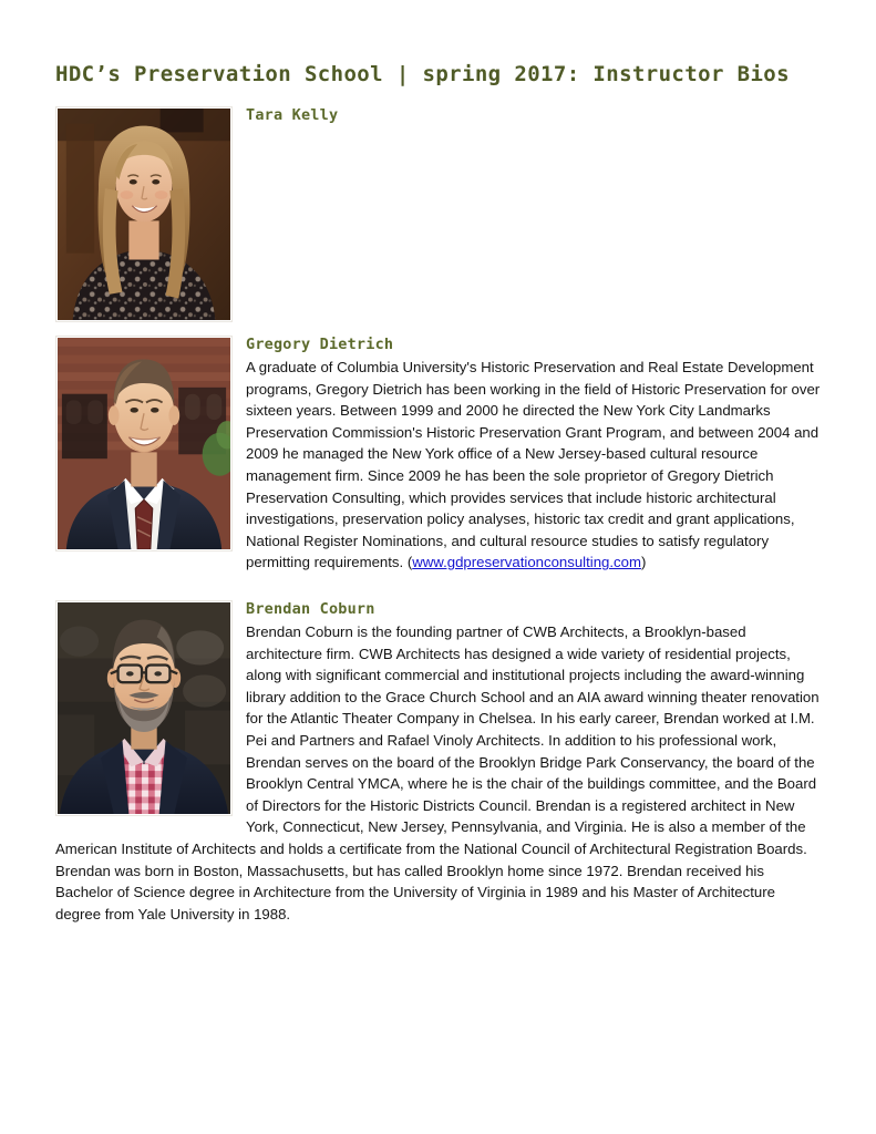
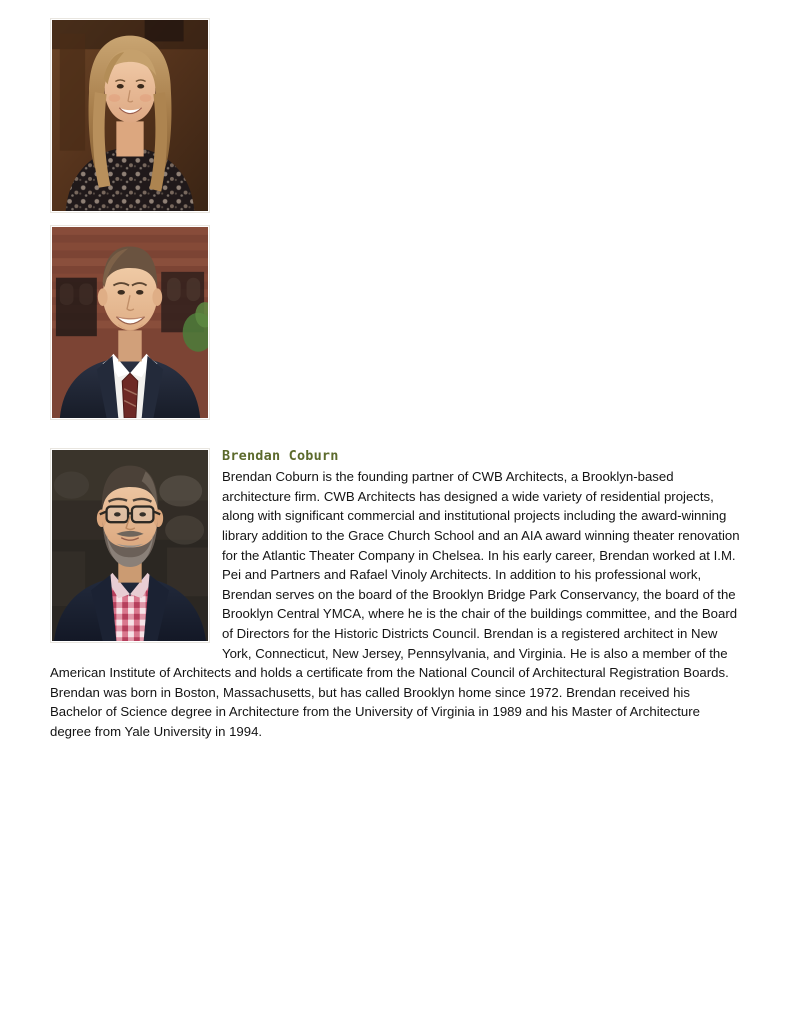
- HDC’s Preservation School | spring 2017: Instructor Bios
- Tara Kelly
- Gregory Dietrich
- A graduate of Columbia University's Historic Preservation and Real Estate Development programs, Gregory Dietrich has been working in the field of Historic Preservation for over sixteen years. Between 1999 and 2000 he directed the New York City Landmarks Preservation Commission's Historic Preservation Grant Program, and between 2004 and 2009 he managed the New York office of a New Jersey-based cultural resource management firm. Since 2009 he has been the sole proprietor of Gregory Dietrich Preservation Consulting, which provides services that include historic architectural investigations, preservation policy analyses, historic tax credit and grant applications, National Register Nominations, and cultural resource studies to satisfy regulatory permitting requirements. (www.gdpreservationconsulting.com)
  Brendan Coburn
- Brendan Coburn is the founding partner of CWB Architects, a Brooklyn-based architecture firm. CWB Architects has designed a wide variety of residential projects, along with significant commercial and institutional projects including the award-winning library addition to the Grace Church School and an AIA award winning theater renovation for the Atlantic Theater Company in Chelsea. In his early career, Brendan worked at I.M. Pei and Partners and Rafael Vinoly Architects. In addition to his professional work, Brendan serves on the board of the Brooklyn Bridge Park Conservancy, the board of the Brooklyn Central YMCA, where he is the chair of the buildings committee, and the Board of Directors for the Historic Districts Council. Brendan is a registered architect in New York, Connecticut, New Jersey, Pennsylvania, and Virginia. He is also a member of the American Institute of Architects and holds a certificate from the National Council of Architectural Registration Boards. Brendan was born in Boston, Massachusetts, but has called Brooklyn home since 1972. Brendan received his Bachelor of Science degree in Architecture from the University of Virginia in 1989 and his Master of Architecture degree from Yale University in 1988.
+ Brendan Coburn is the founding partner of CWB Architects, a Brooklyn-based architecture firm. CWB Architects has designed a wide variety of residential projects, along with significant commercial and institutional projects including the award-winning library addition to the Grace Church School and an AIA award winning theater renovation for the Atlantic Theater Company in Chelsea. In his early career, Brendan worked at I.M. Pei and Partners and Rafael Vinoly Architects. In addition to his professional work, Brendan serves on the board of the Brooklyn Bridge Park Conservancy, the board of the Brooklyn Central YMCA, where he is the chair of the buildings committee, and the Board of Directors for the Historic Districts Council. Brendan is a registered architect in New York, Connecticut, New Jersey, Pennsylvania, and Virginia. He is also a member of the American Institute of Architects and holds a certificate from the National Council of Architectural Registration Boards. Brendan was born in Boston, Massachusetts, but has called Brooklyn home since 1972. Brendan received his Bachelor of Science degree in Architecture from the University of Virginia in 1989 and his Master of Architecture degree from Yale University in 1994.
